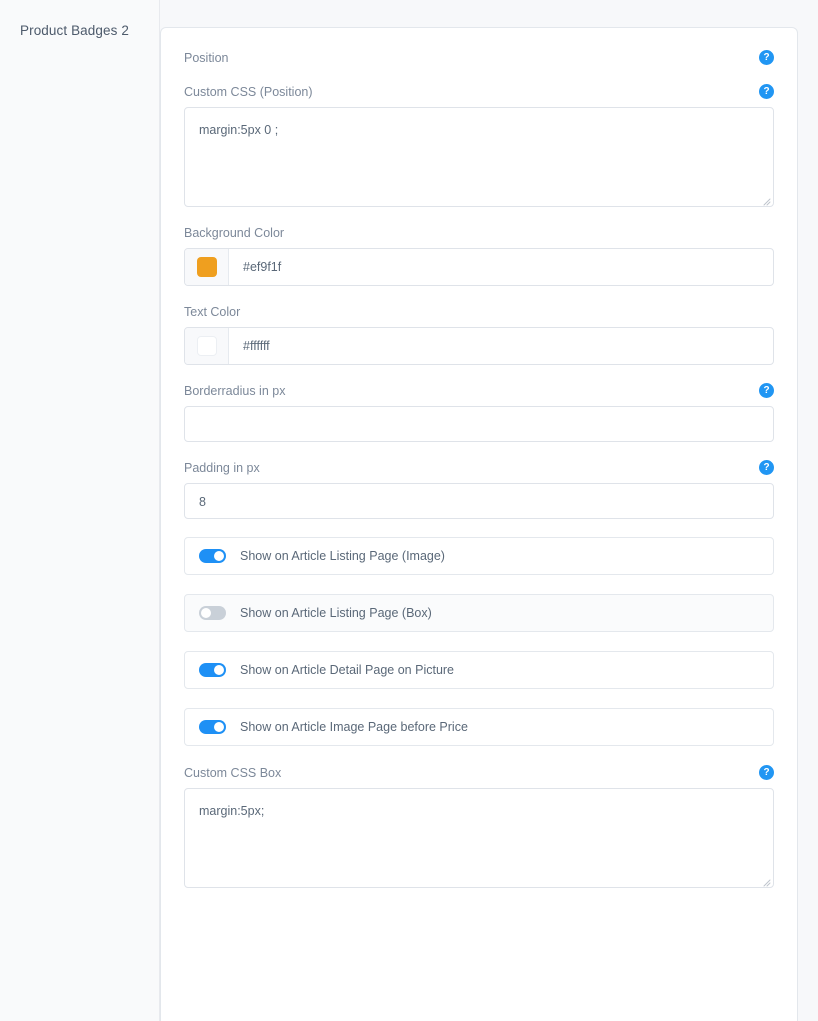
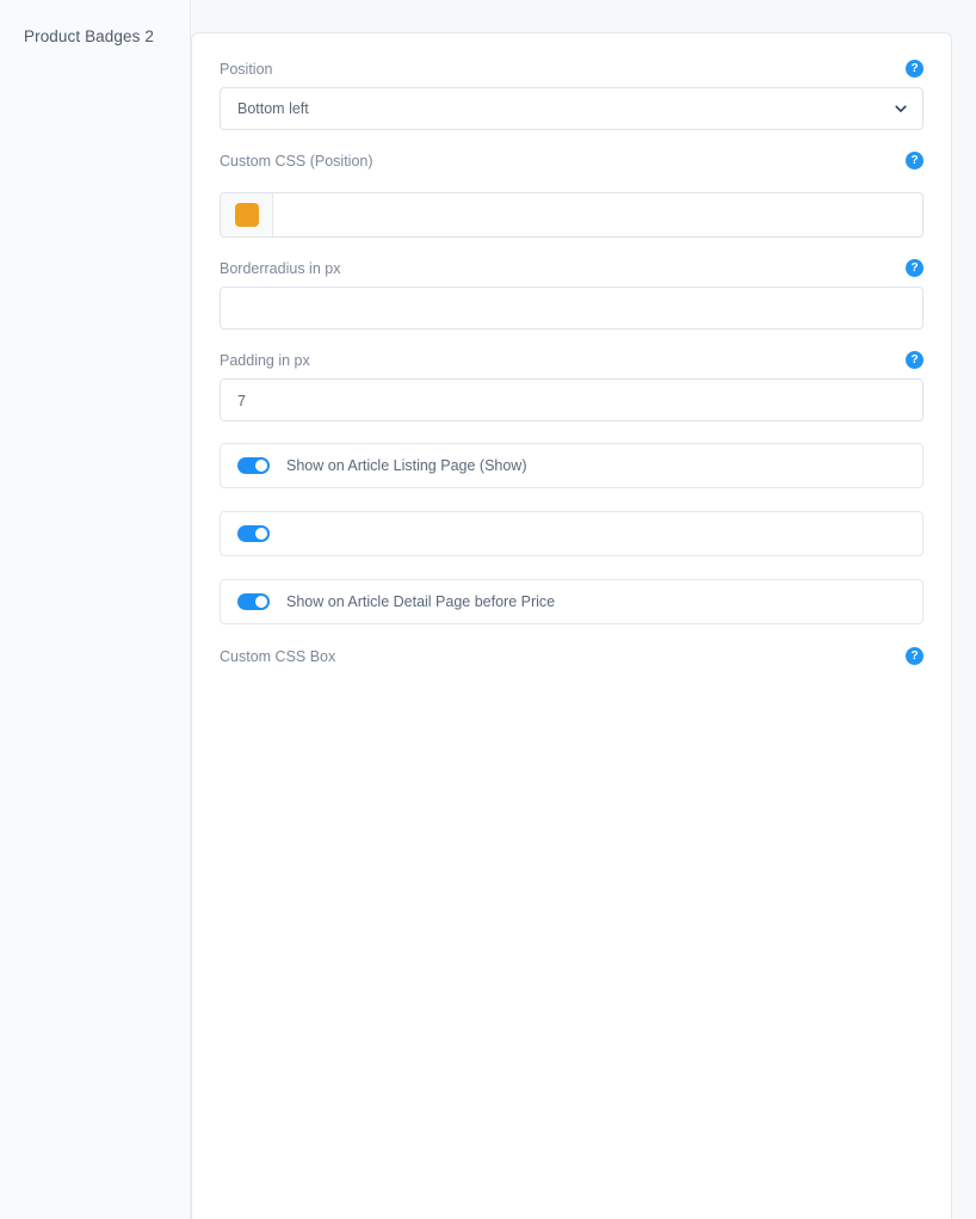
  Product Badges 2
  Position
  ?
+ Bottom left
  Custom CSS (Position)
  ?
- margin:5px 0 ;
- Background Color
- #ef9f1f
- Text Color
- #ffffff
  Borderradius in px
  ?
  Padding in px
  ?
- 8
+ 7
- Show on Article Listing Page (Image)
+ Show on Article Listing Page (Show)
- Show on Article Listing Page (Box)
- Show on Article Detail Page on Picture
- Show on Article Image Page before Price
+ Show on Article Detail Page before Price
  Custom CSS Box
  ?
- margin:5px;
